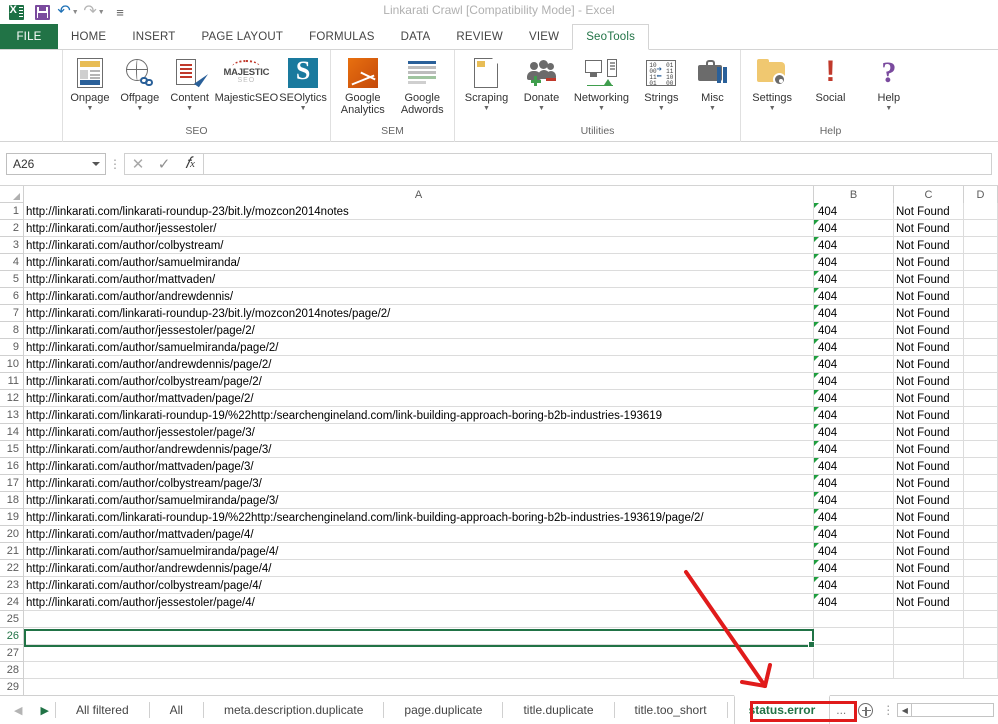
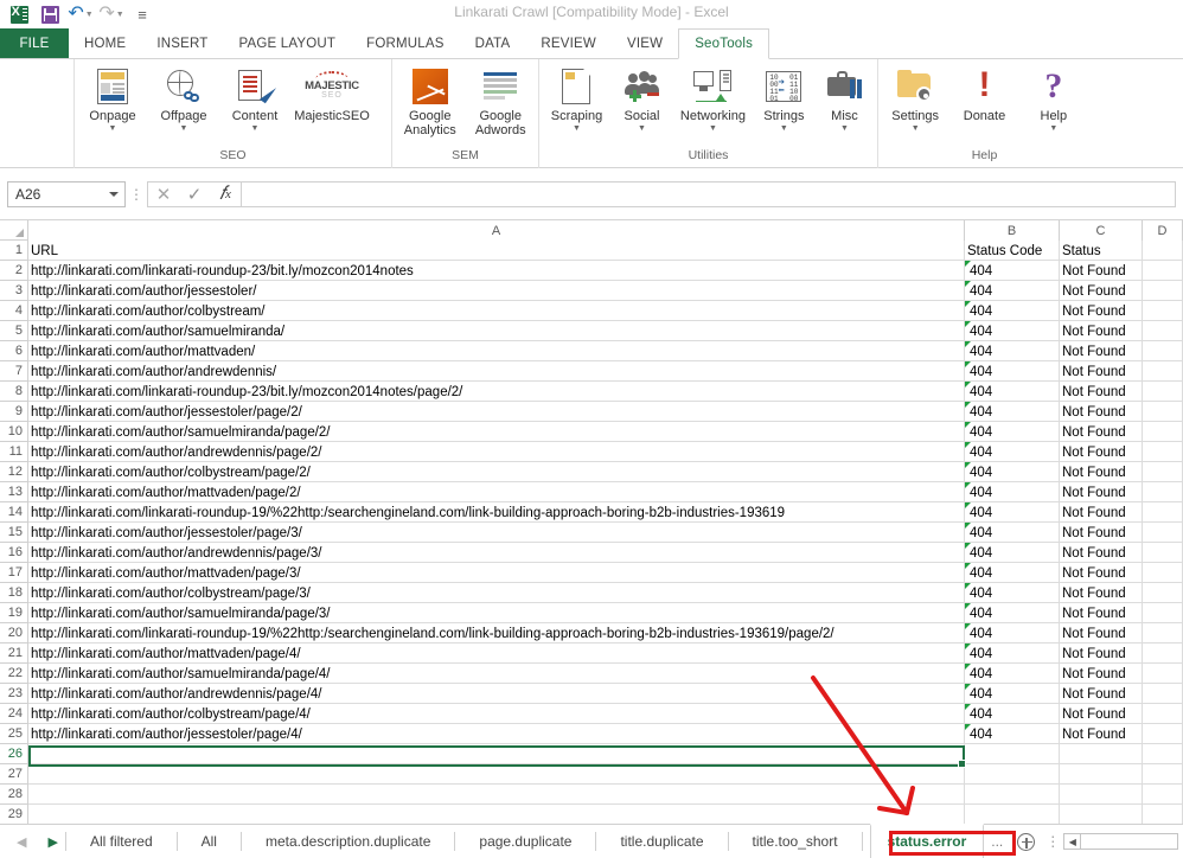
  ↶
  ↷
  ≡
  Linkarati Crawl [Compatibility Mode] - Excel
  FILE
  HOME
  INSERT
  PAGE LAYOUT
  FORMULAS
  DATA
  REVIEW
  VIEW
  SeoTools
  Onpage
  Offpage
  Content
  MAJESTIC
  MajesticSEO
- SEOlytics
  SEO
  Google
  Analytics
  Google
  Adwords
  SEM
  Scraping
- Donate
+ Social
  Networking
  ➜
  ⬅
  Strings
  Misc
  Utilities
  Settings
  !
- Social
+ Donate
  ?
  Help
  Help
  A26
  ⋮
  ✕
  ✓
  𝑓
  x
  A
  B
  C
  D
  1
  2
  3
  4
  5
  6
  7
  8
  9
  10
  11
  12
  13
  14
  15
  16
  17
  18
  19
  20
  21
  22
  23
  24
  25
  26
  27
  28
  29
+ URL
+ Status Code
+ Status
  http://linkarati.com/linkarati-roundup-23/bit.ly/mozcon2014notes
  404
  Not Found
  http://linkarati.com/author/jessestoler/
  404
  Not Found
  http://linkarati.com/author/colbystream/
  404
  Not Found
  http://linkarati.com/author/samuelmiranda/
  404
  Not Found
  http://linkarati.com/author/mattvaden/
  404
  Not Found
  http://linkarati.com/author/andrewdennis/
  404
  Not Found
  http://linkarati.com/linkarati-roundup-23/bit.ly/mozcon2014notes/page/2/
  404
  Not Found
  http://linkarati.com/author/jessestoler/page/2/
  404
  Not Found
  http://linkarati.com/author/samuelmiranda/page/2/
  404
  Not Found
  http://linkarati.com/author/andrewdennis/page/2/
  404
  Not Found
  http://linkarati.com/author/colbystream/page/2/
  404
  Not Found
  http://linkarati.com/author/mattvaden/page/2/
  404
  Not Found
  http://linkarati.com/linkarati-roundup-19/%22http:/searchengineland.com/link-building-approach-boring-b2b-industries-193619
  404
  Not Found
  http://linkarati.com/author/jessestoler/page/3/
  404
  Not Found
  http://linkarati.com/author/andrewdennis/page/3/
  404
  Not Found
  http://linkarati.com/author/mattvaden/page/3/
  404
  Not Found
  http://linkarati.com/author/colbystream/page/3/
  404
  Not Found
  http://linkarati.com/author/samuelmiranda/page/3/
  404
  Not Found
  http://linkarati.com/linkarati-roundup-19/%22http:/searchengineland.com/link-building-approach-boring-b2b-industries-193619/page/2/
  404
  Not Found
  http://linkarati.com/author/mattvaden/page/4/
  404
  Not Found
  http://linkarati.com/author/samuelmiranda/page/4/
  404
  Not Found
  http://linkarati.com/author/andrewdennis/page/4/
  404
  Not Found
  http://linkarati.com/author/colbystream/page/4/
  404
  Not Found
  http://linkarati.com/author/jessestoler/page/4/
  404
  Not Found
  ◀
  ▶
  All filtered
  All
  meta.description.duplicate
  page.duplicate
  title.duplicate
  title.too_short
  status.error
  ...
  ⋮
  ◀
